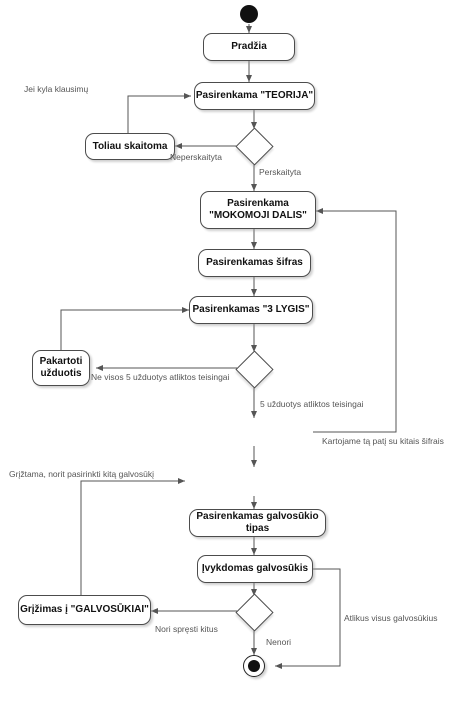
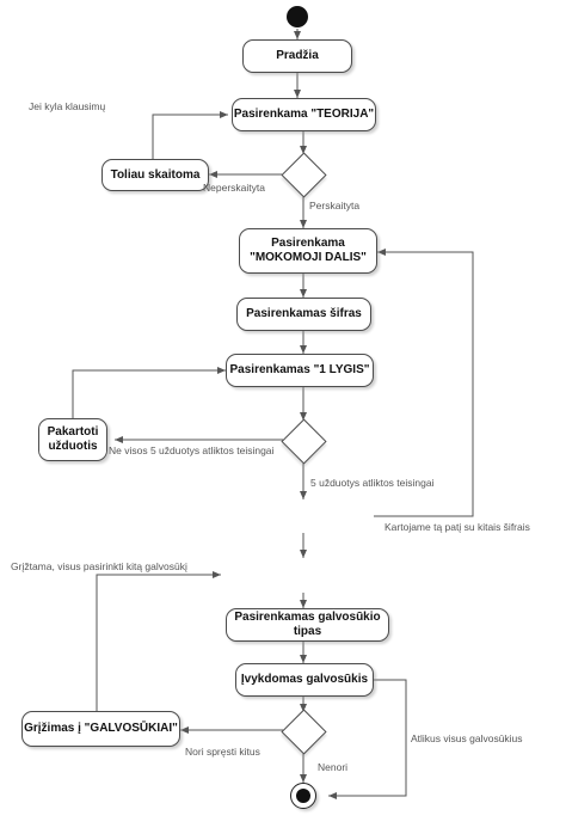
  Pradžia
  Pasirenkama "TEORIJA"
  Toliau skaitoma
  Pasirenkama
  "MOKOMOJI DALIS"
  Pasirenkamas šifras
- Pasirenkamas "3 LYGIS"
+ Pasirenkamas "1 LYGIS"
  Pakartoti
  užduotis
  Pasirenkamas galvosūkio tipas
  Įvykdomas galvosūkis
  Grįžimas į "GALVOSŪKIAI"
  Jei kyla klausimų
  Neperskaityta
  Perskaityta
  Ne visos 5 užduotys atliktos teisingai
  5 užduotys atliktos teisingai
  Kartojame tą patį su kitais šifrais
- Grįžtama, norit pasirinkti kitą galvosūkį
+ Grįžtama, visus pasirinkti kitą galvosūkį
  Nori spręsti kitus
  Nenori
  Atlikus visus galvosūkius
